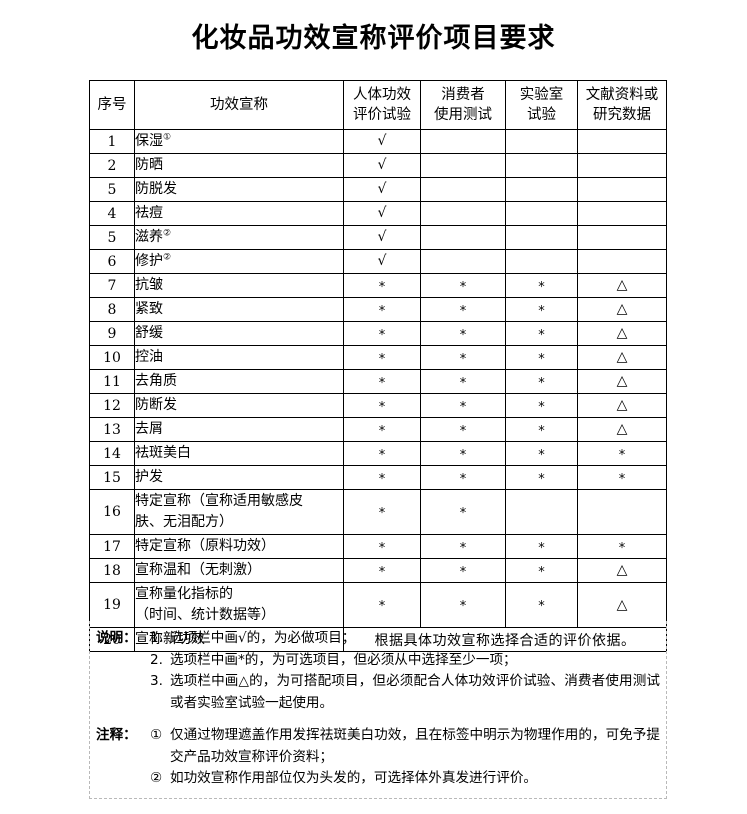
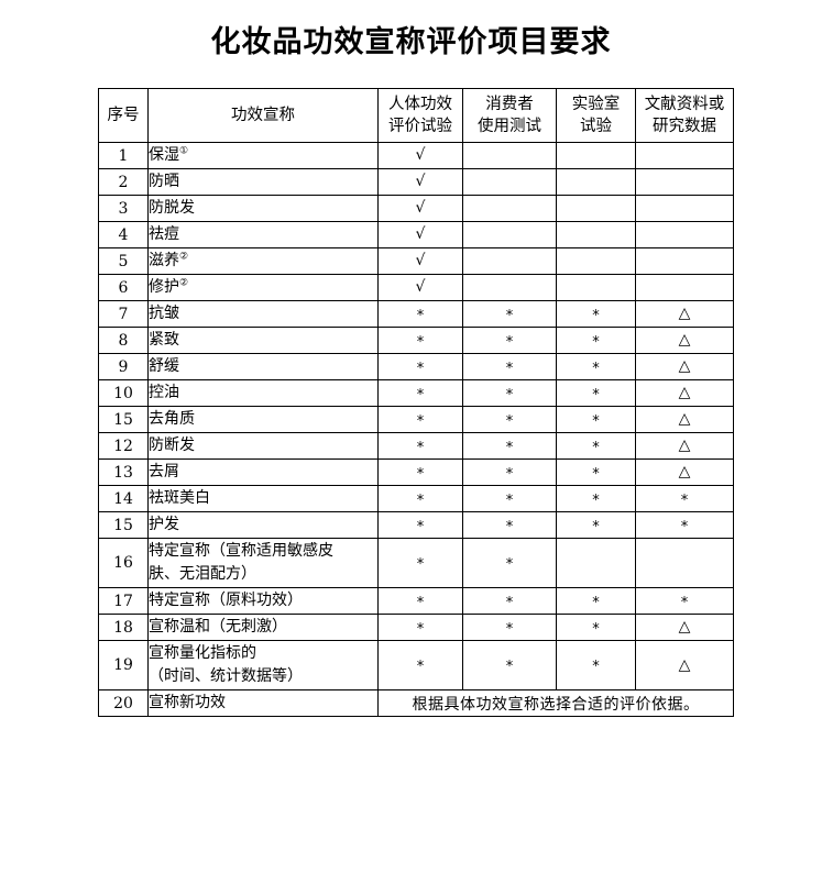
  化妆品功效宣称评价项目要求
  序号	功效宣称	人体功效 评价试验	消费者 使用测试	实验室 试验	文献资料或 研究数据
  1	保湿①	√
  2	防晒	√
- 5	防脱发	√
+ 3	防脱发	√
  4	祛痘	√
  5	滋养②	√
  6	修护②	√
  7	抗皱	*	*	*	△
  8	紧致	*	*	*	△
  9	舒缓	*	*	*	△
  10	控油	*	*	*	△
- 11	去角质	*	*	*	△
+ 15	去角质	*	*	*	△
  12	防断发	*	*	*	△
  13	去屑	*	*	*	△
  14	祛斑美白	*	*	*	*
  15	护发	*	*	*	*
  16	特定宣称（宣称适用敏感皮肤、无泪配方）	*	*
  17	特定宣称（原料功效）	*	*	*	*
  18	宣称温和（无刺激）	*	*	*	△
  19	宣称量化指标的（时间、统计数据等）	*	*	*	△
  20	宣称新功效	根据具体功效宣称选择合适的评价依据。
- 说明：
- 1.
- 选项栏中画√的，为必做项目；
- 2.
- 选项栏中画*的，为可选项目，但必须从中选择至少一项；
- 3.
- 选项栏中画△的，为可搭配项目，但必须配合人体功效评价试验、消费者使用测试或者实验室试验一起使用。
- 注释：
- ①
- 仅通过物理遮盖作用发挥祛斑美白功效，且在标签中明示为物理作用的，可免予提交产品功效宣称评价资料；
- ②
- 如功效宣称作用部位仅为头发的，可选择体外真发进行评价。
